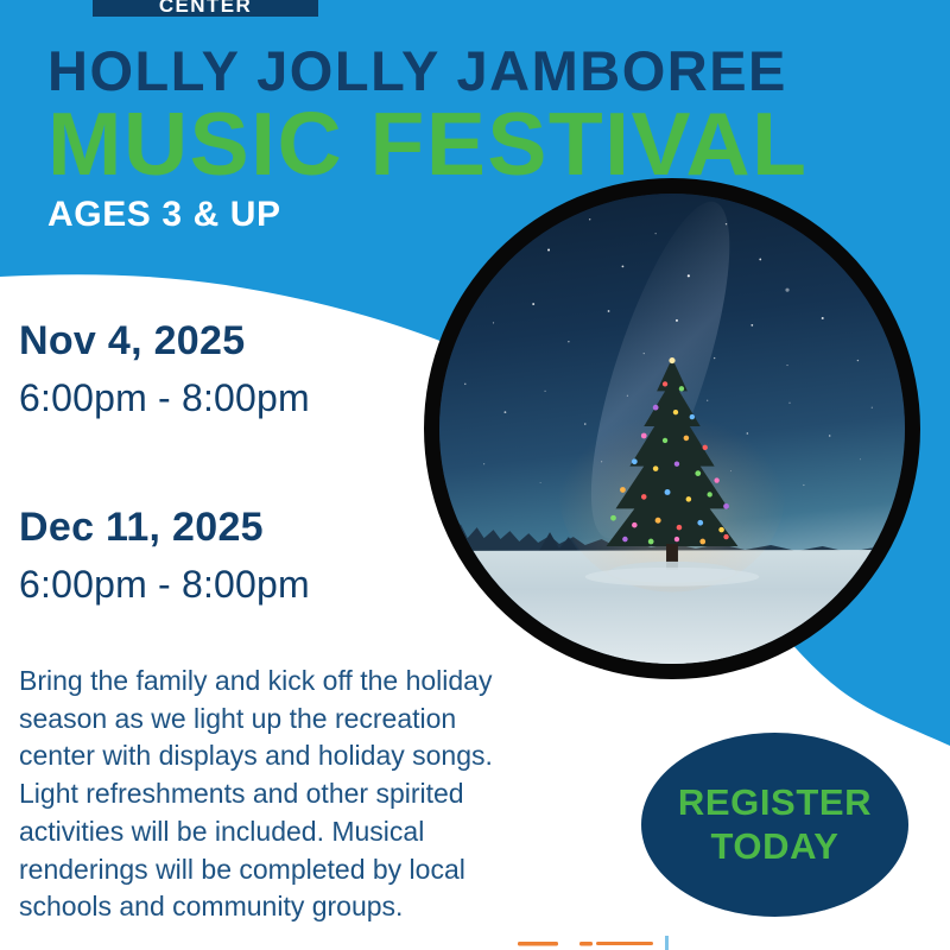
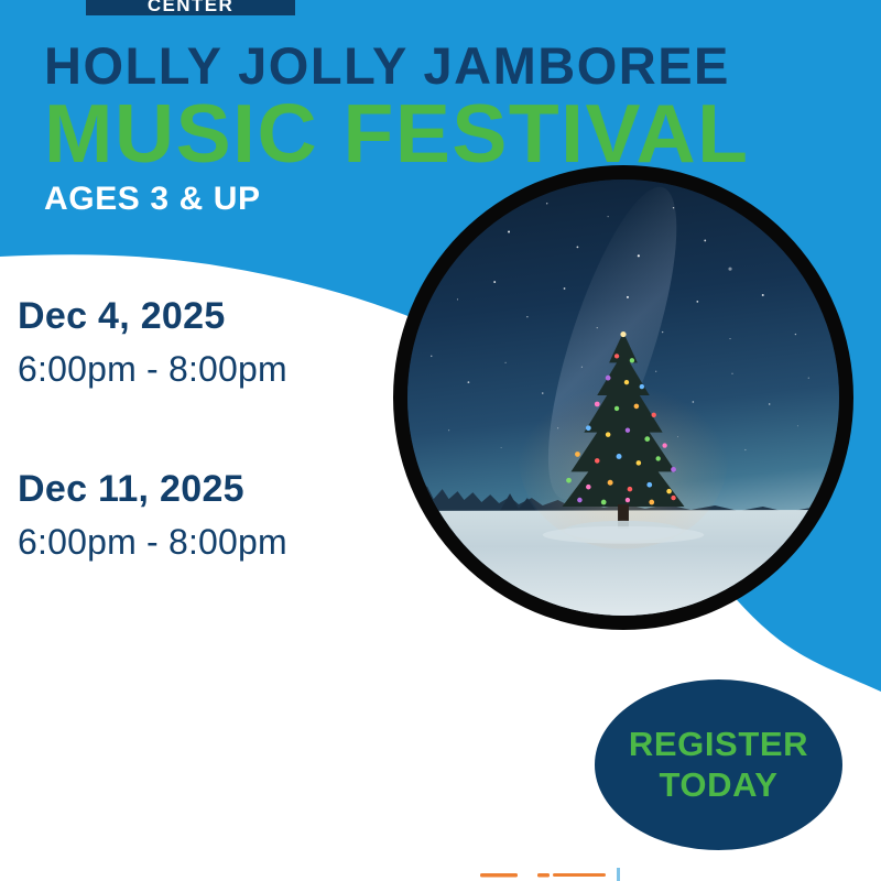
  CENTER
  HOLLY JOLLY JAMBOREE
  MUSIC FESTIVAL
  AGES 3 & UP
- Nov 4, 2025
+ Dec 4, 2025
  6:00pm - 8:00pm
  Dec 11, 2025
  6:00pm - 8:00pm
- Bring the family and kick off the holiday season as we light up the recreation center with displays and holiday songs. Light refreshments and other spirited activities will be included. Musical renderings will be completed by local schools and community groups.
  REGISTER
  TODAY
